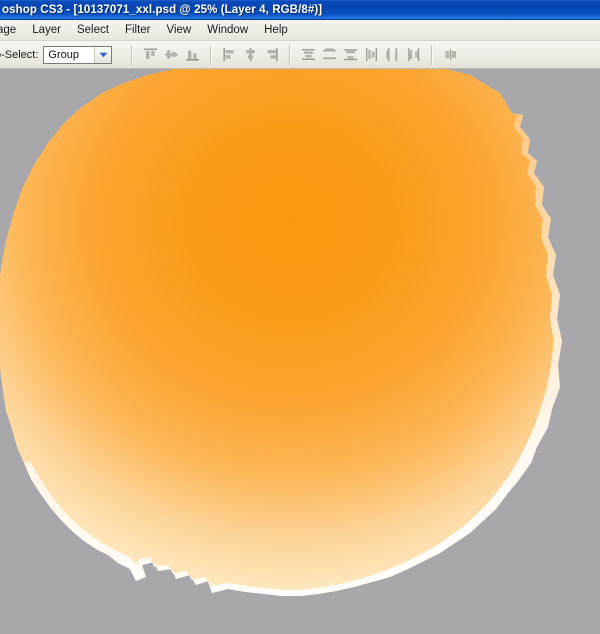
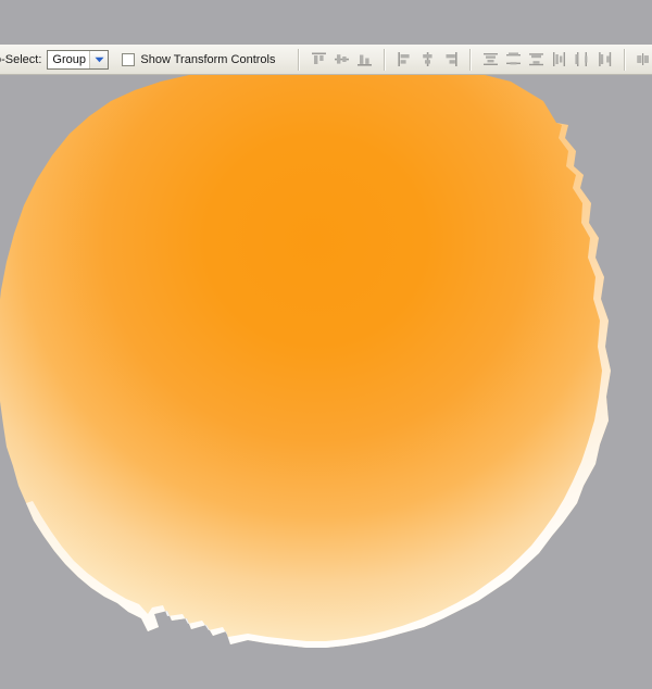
- oshop CS3 - [10137071_xxl.psd @ 25% (Layer 4, RGB/8#)]
- age
- Layer
- Select
- Filter
- View
- Window
- Help
  -Select:
  Group
+ Show Transform Controls
